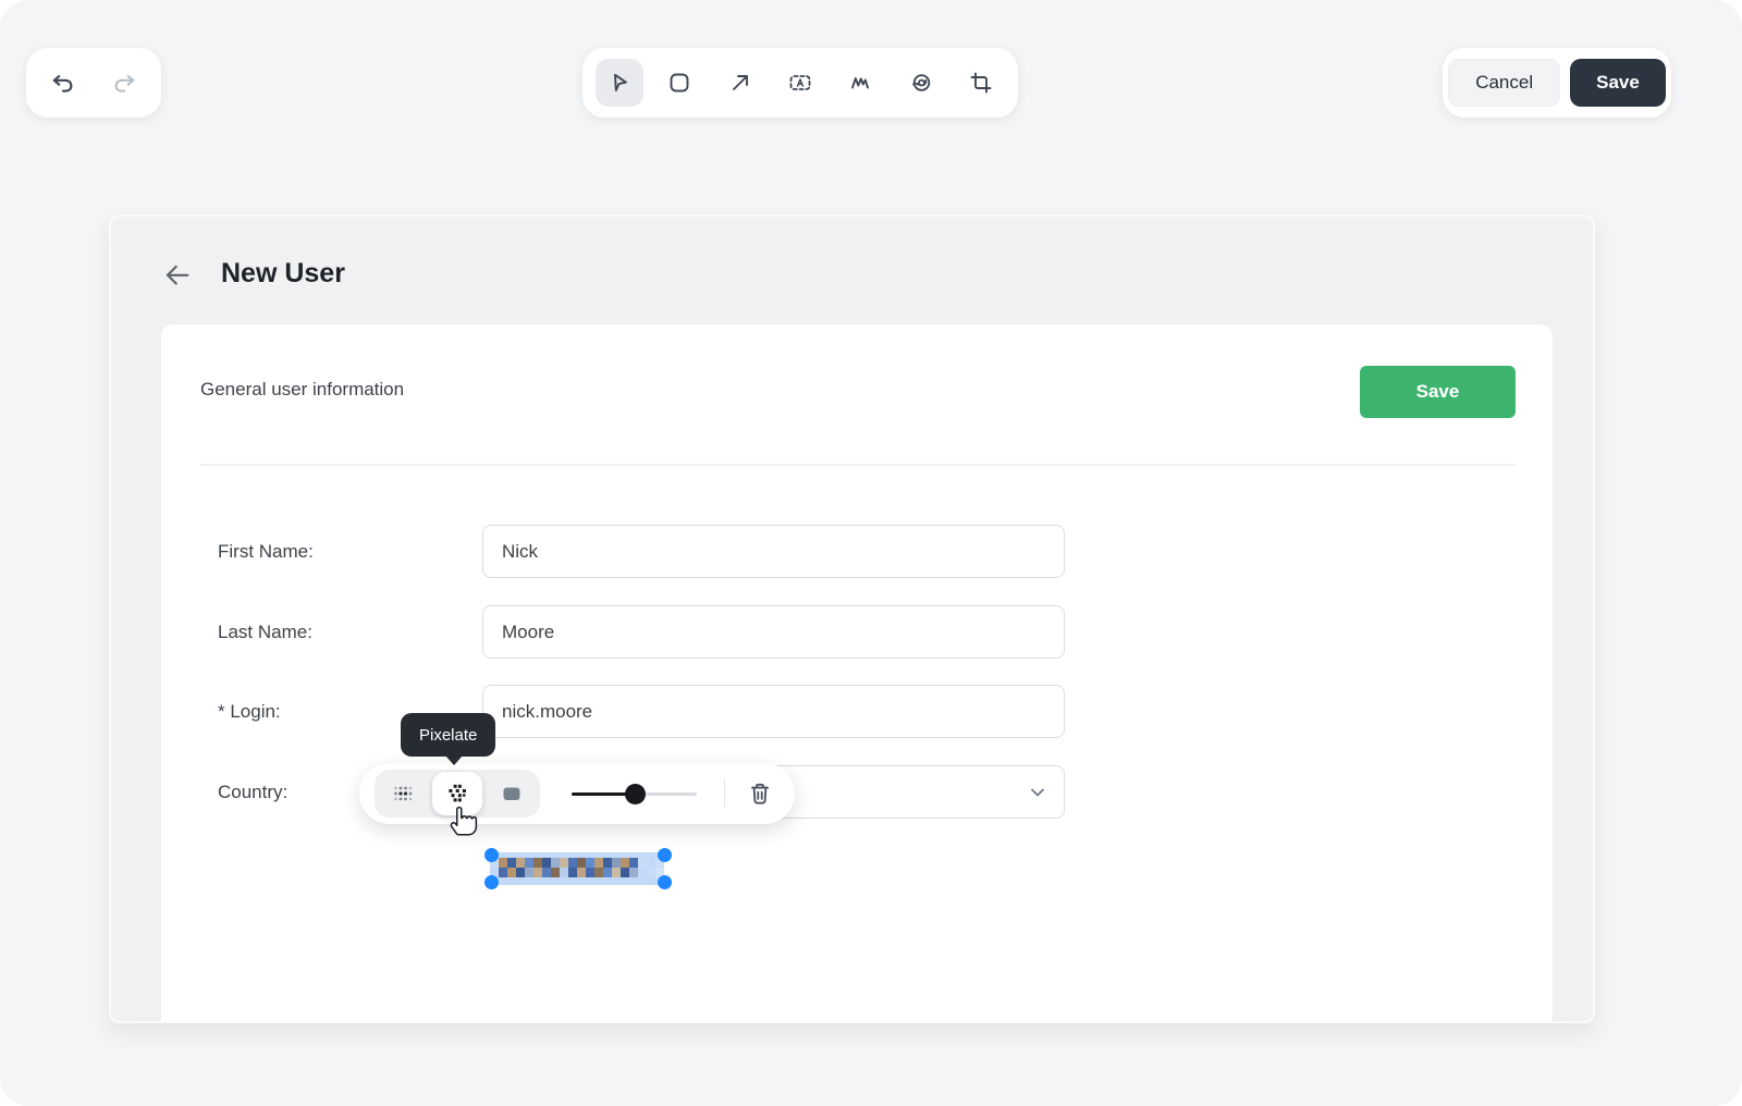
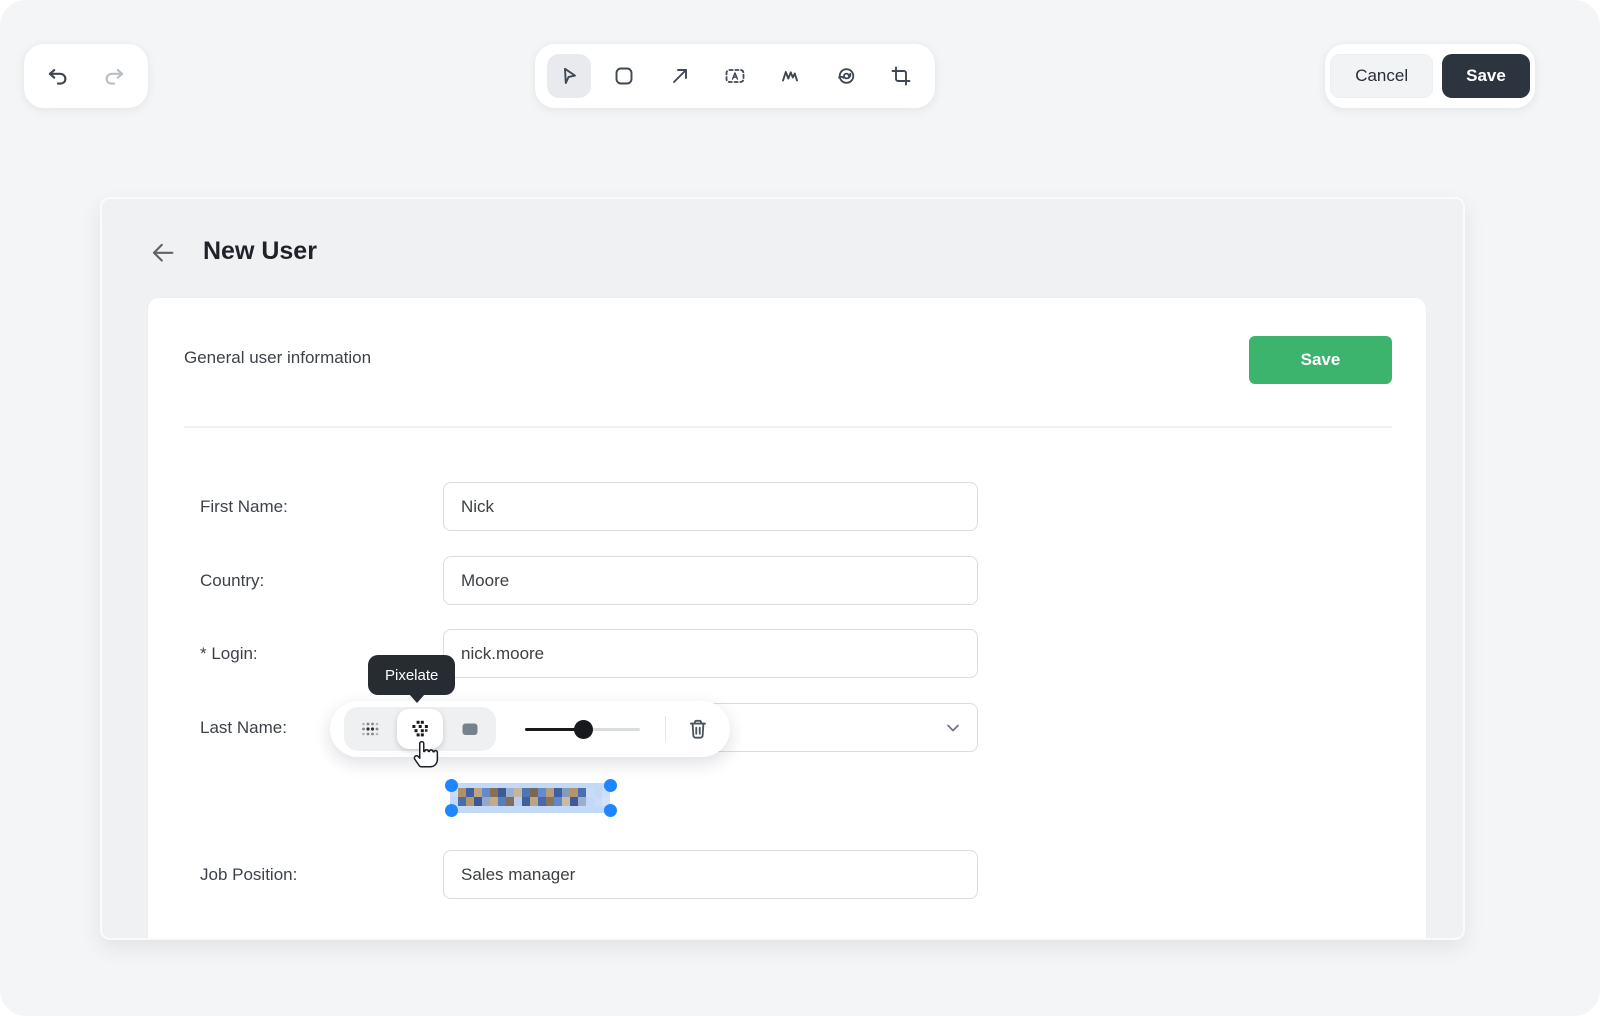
  Cancel
  Save
  New User
  General user information
  Save
  First Name:
  Nick
- Last Name:
+ Country:
  Moore
  * Login:
  nick.moore
- Country:
+ Last Name:
+ Job Position:
+ Sales manager
  Pixelate
